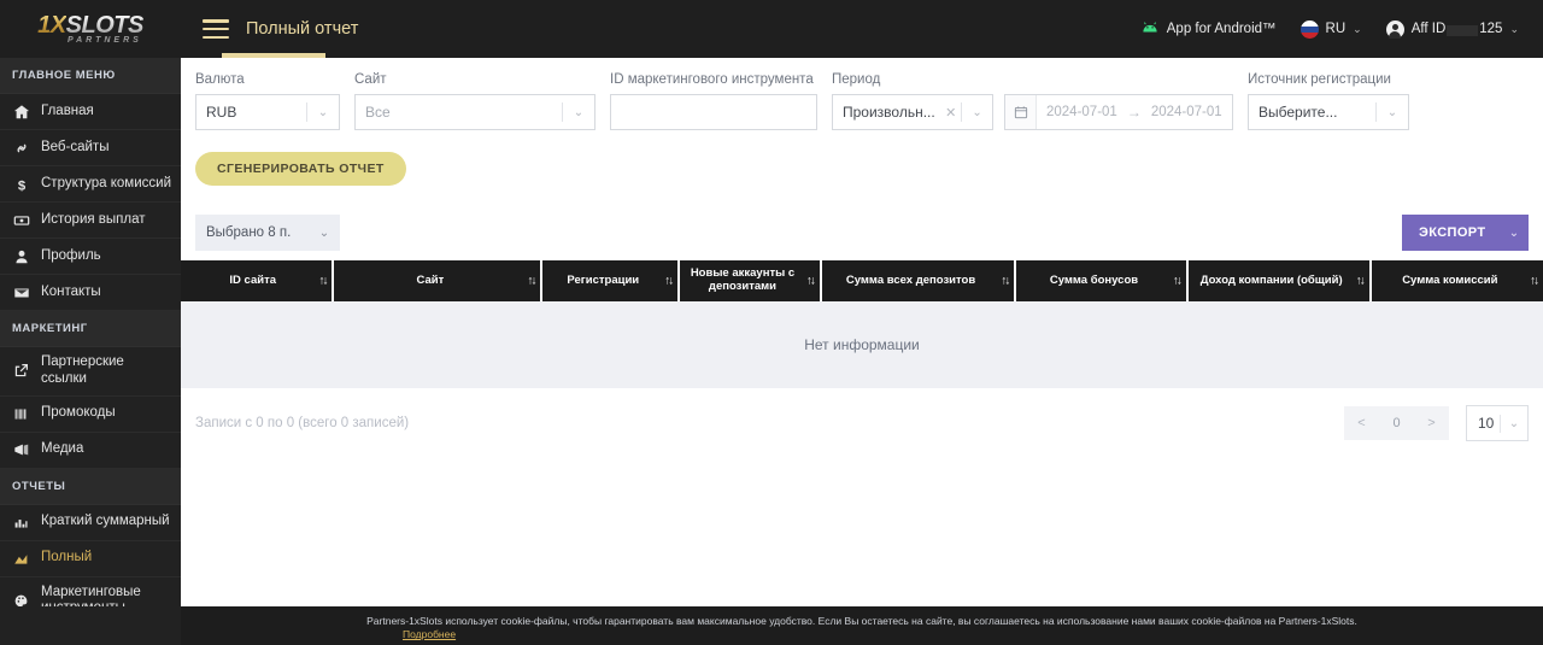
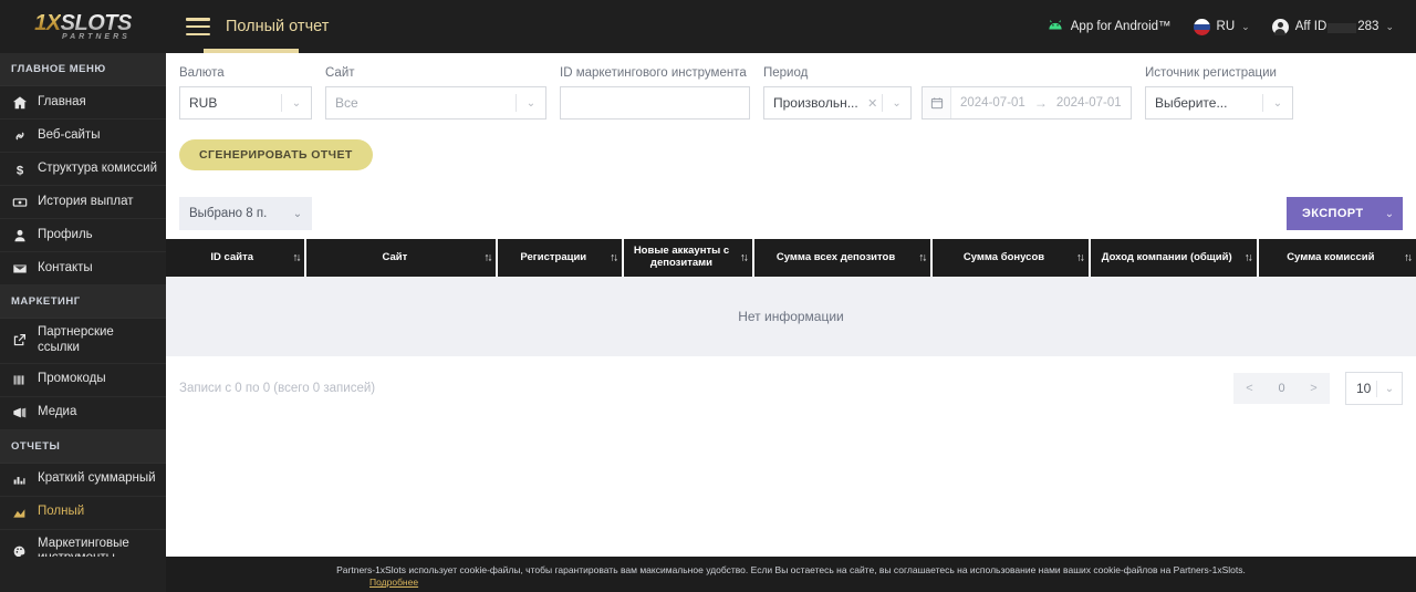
  1XSLOTS
  ГЛАВНОЕ МЕНЮ
  Главная
  Веб-сайты
  $
  Структура комиссий
  История выплат
  Профиль
  Контакты
  МАРКЕТИНГ
  Партнерские ссылки
  Промокоды
  Медиа
  ОТЧЕТЫ
  Краткий суммарный
  Полный
  Полный отчет
  App for Android™
  RU
  ⌄
  Aff ID
- 125
+ 283
  ⌄
  Валюта
  RUB
  ⌄
  Сайт
  Все
  ⌄
  ID маркетингового инструмента
  Период
  Произвольн...
  ✕
  ⌄
  2024-07-01
  →
  2024-07-01
  Источник регистрации
  Выберите...
  ⌄
  СГЕНЕРИРОВАТЬ ОТЧЕТ
  Выбрано 8 п.
  ⌄
  ЭКСПОРТ
  ⌄
  ID сайта
  ↑↓
  Сайт
  ↑↓
  Регистрации
  ↑↓
  Новые аккаунты с депозитами
  ↑↓
  Сумма всех депозитов
  ↑↓
  Сумма бонусов
  ↑↓
  Доход компании (общий)
  ↑↓
  Сумма комиссий
  ↑↓
  Нет информации
  Записи с 0 по 0 (всего 0 записей)
  <
  0
  >
  10
  ⌄
  Partners-1xSlots использует cookie-файлы, чтобы гарантировать вам максимальное удобство. Если Вы остаетесь на сайте, вы соглашаетесь на использование нами ваших cookie-файлов на Partners-1xSlots.
  Подробнее
